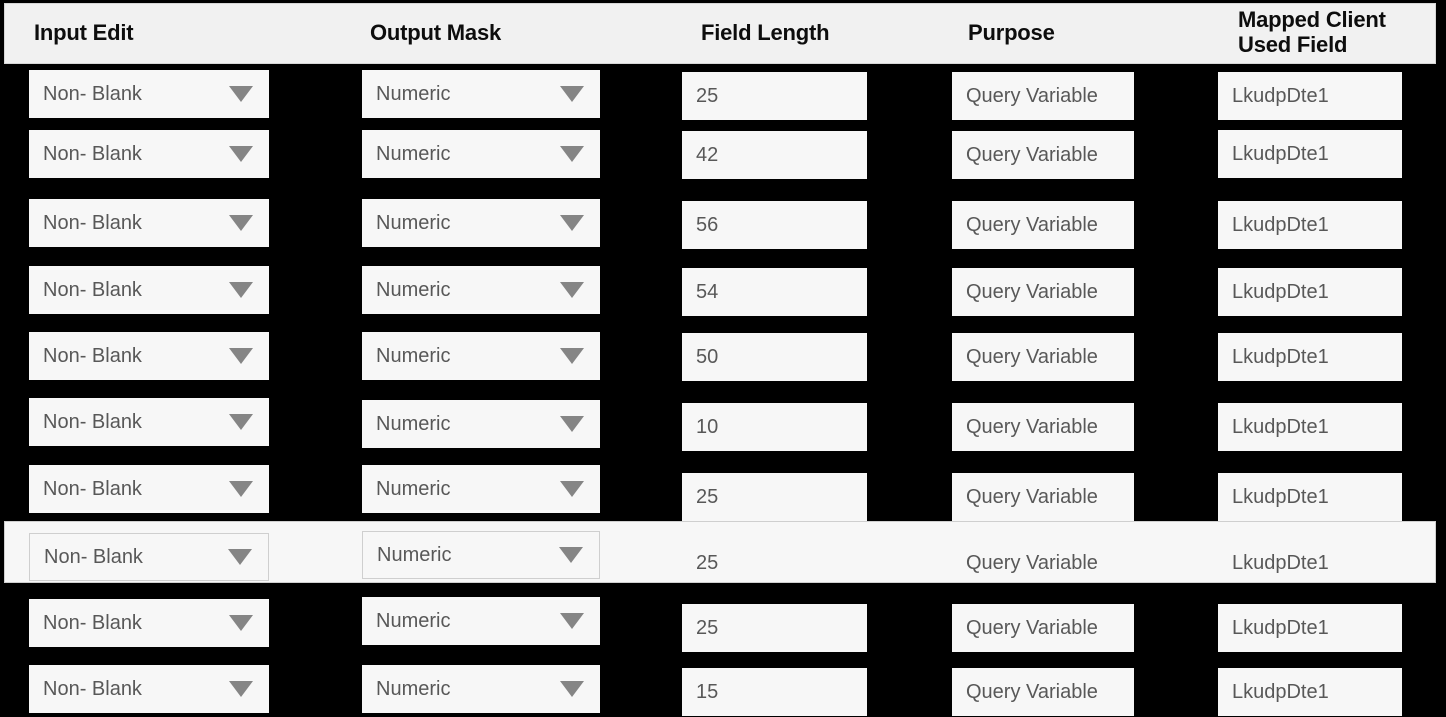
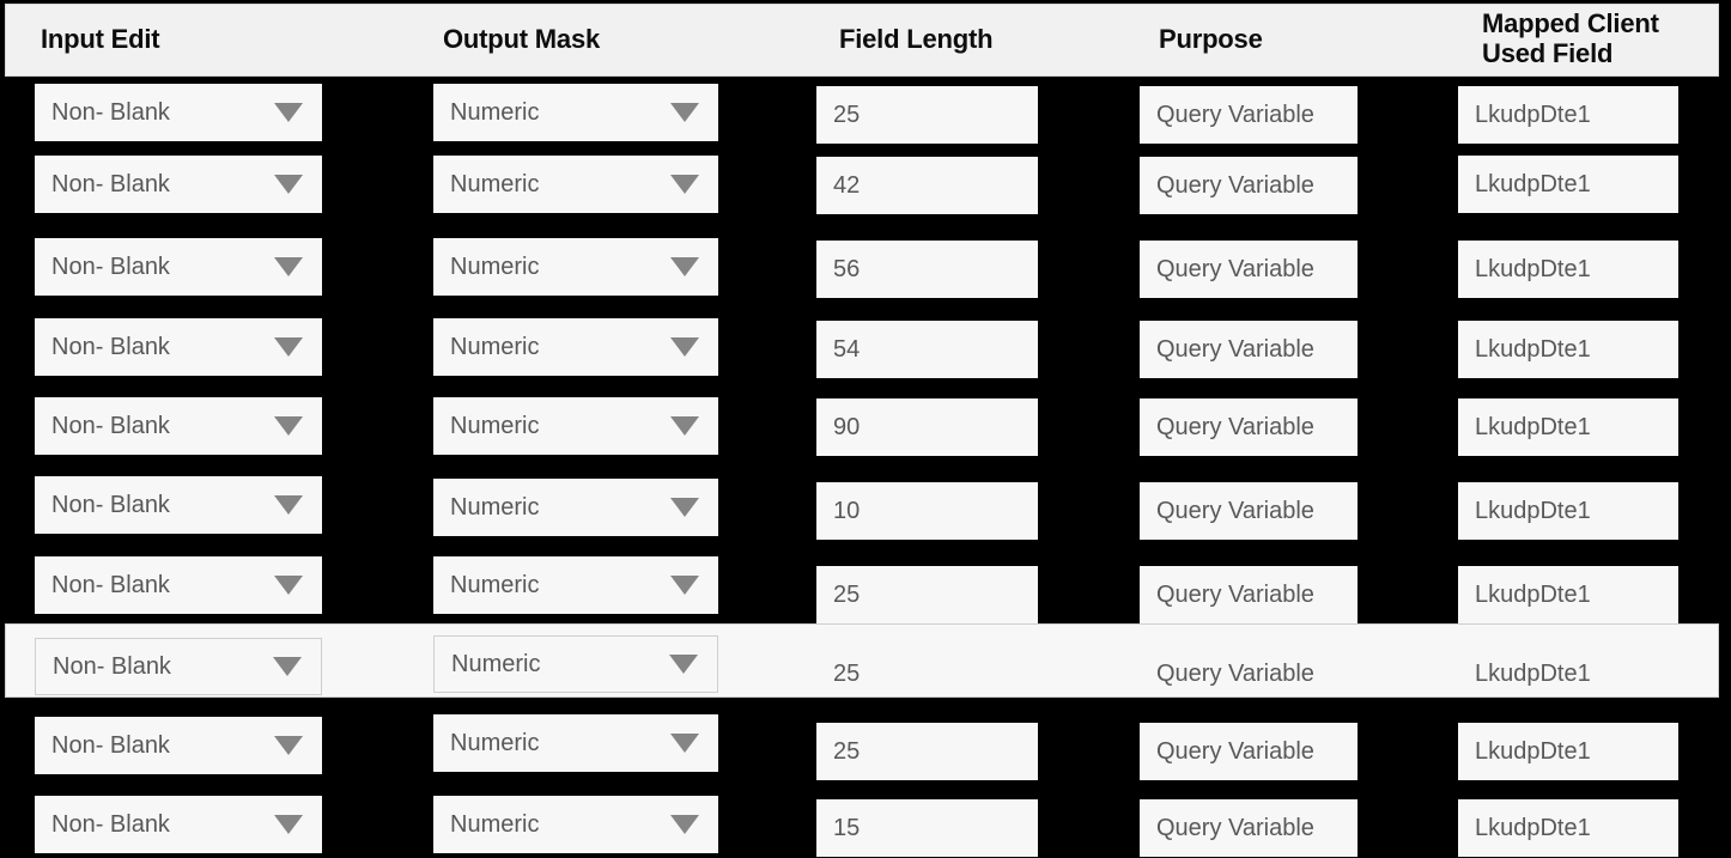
  Input Edit
  Output Mask
  Field Length
  Purpose
  Mapped Client
  Used Field
  Non- Blank
  Numeric
  25
  Query Variable
  LkudpDte1
  Non- Blank
  Numeric
  42
  Query Variable
  LkudpDte1
  Non- Blank
  Numeric
  56
  Query Variable
  LkudpDte1
  Non- Blank
  Numeric
  54
  Query Variable
  LkudpDte1
  Non- Blank
  Numeric
- 50
+ 90
  Query Variable
  LkudpDte1
  Non- Blank
  Numeric
  10
  Query Variable
  LkudpDte1
  Non- Blank
  Numeric
  25
  Query Variable
  LkudpDte1
  Non- Blank
  Numeric
  25
  Query Variable
  LkudpDte1
  Non- Blank
  Numeric
  25
  Query Variable
  LkudpDte1
  Non- Blank
  Numeric
  15
  Query Variable
  LkudpDte1
